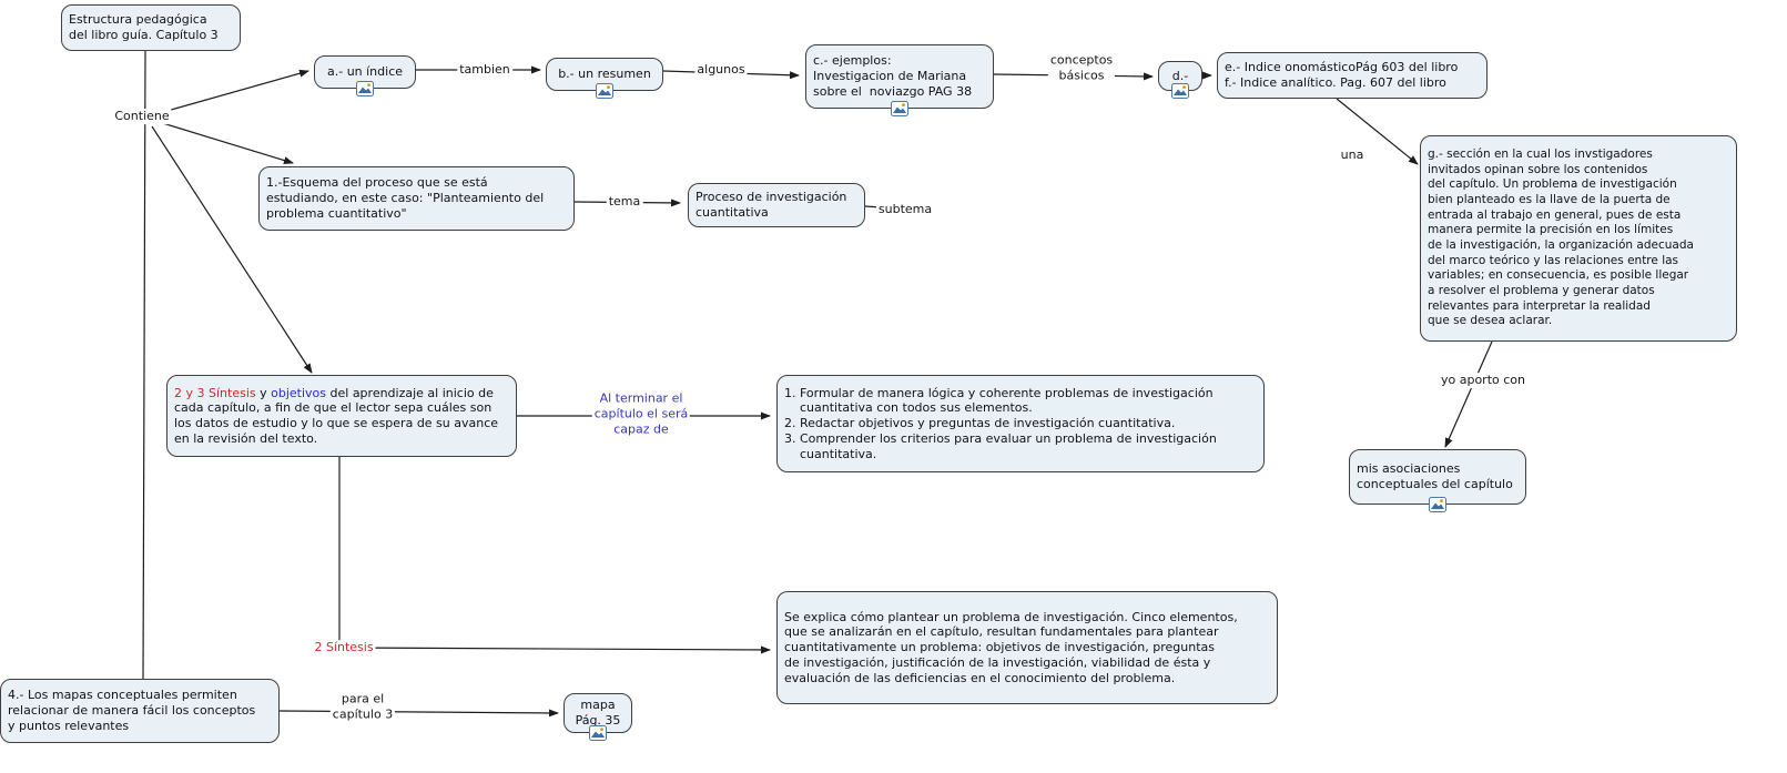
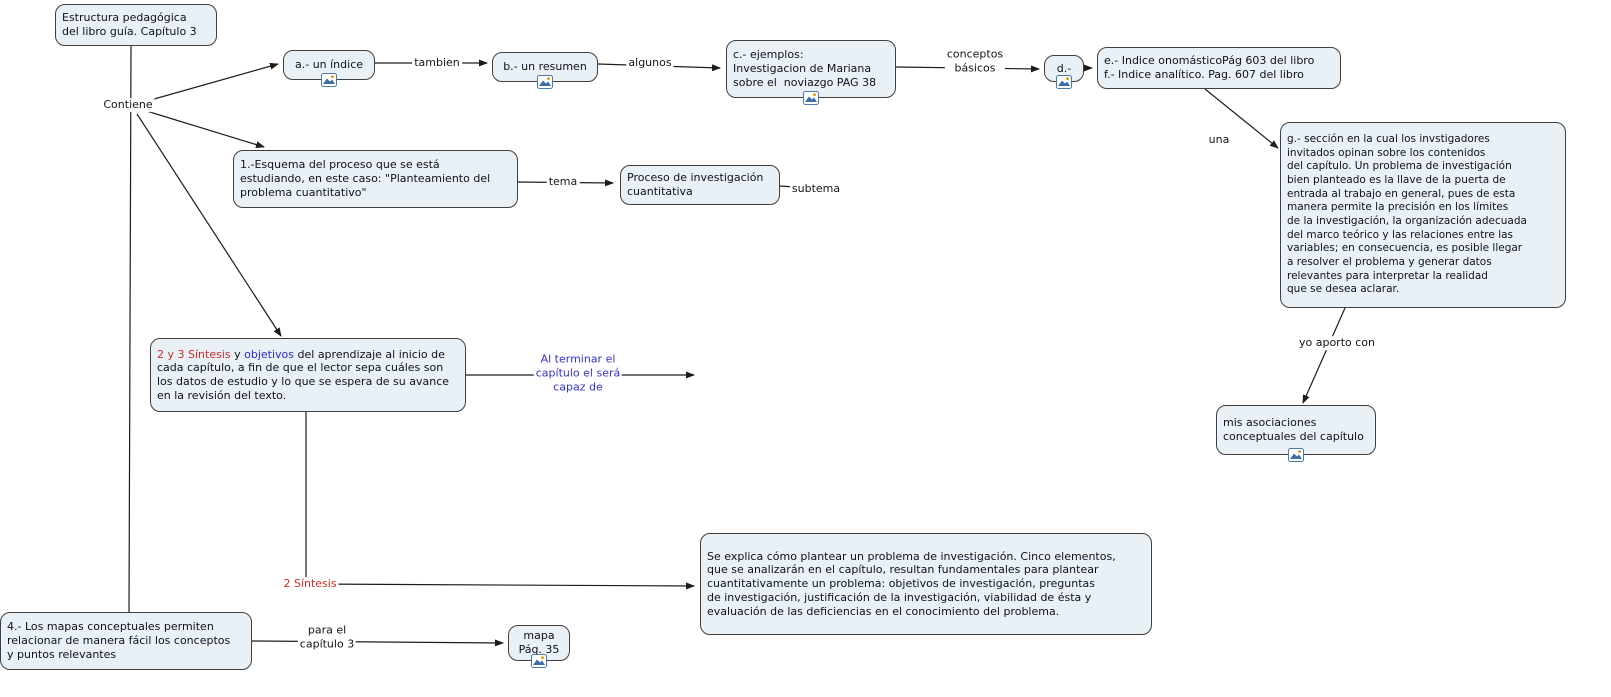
  Contiene
  tambien
  algunos
  conceptos
  básicos
  una
  yo aporto con
  tema
  subtema
  Al terminar el
  capítulo el será
  capaz de
  2 Síntesis
  para el
  capítulo 3
  Estructura pedagógica
  del libro guía. Capítulo 3
  a.- un índice
  b.- un resumen
  c.- ejemplos:
  Investigacion de Mariana
  sobre el noviazgo PAG 38
  d.-
  e.- Indice onomásticoPág 603 del libro
  f.- Indice analítico. Pag. 607 del libro
  g.- sección en la cual los invstigadores
  invitados opinan sobre los contenidos
  del capítulo. Un problema de investigación
  bien planteado es la llave de la puerta de
  entrada al trabajo en general, pues de esta
  manera permite la precisión en los límites
  de la investigación, la organización adecuada
  del marco teórico y las relaciones entre las
  variables; en consecuencia, es posible llegar
  a resolver el problema y generar datos
  relevantes para interpretar la realidad
  que se desea aclarar.
  mis asociaciones
  conceptuales del capítulo
  1.-Esquema del proceso que se está
  estudiando, en este caso: "Planteamiento del
  problema cuantitativo"
  Proceso de investigación
  cuantitativa
  2 y 3 Síntesis y objetivos del aprendizaje al inicio de cada capítulo, a fin de que el lector sepa cuáles son los datos de estudio y lo que se espera de su avance en la revisión del texto.
- 1. Formular de manera lógica y coherente problemas de investigación
- cuantitativa con todos sus elementos.
- 2. Redactar objetivos y preguntas de investigación cuantitativa.
- 3. Comprender los criterios para evaluar un problema de investigación
- cuantitativa.
  Se explica cómo plantear un problema de investigación. Cinco elementos,
  que se analizarán en el capítulo, resultan fundamentales para plantear
  cuantitativamente un problema: objetivos de investigación, preguntas
  de investigación, justificación de la investigación, viabilidad de ésta y
  evaluación de las deficiencias en el conocimiento del problema.
  4.- Los mapas conceptuales permiten
  relacionar de manera fácil los conceptos
  y puntos relevantes
  mapa
  Pág. 35
